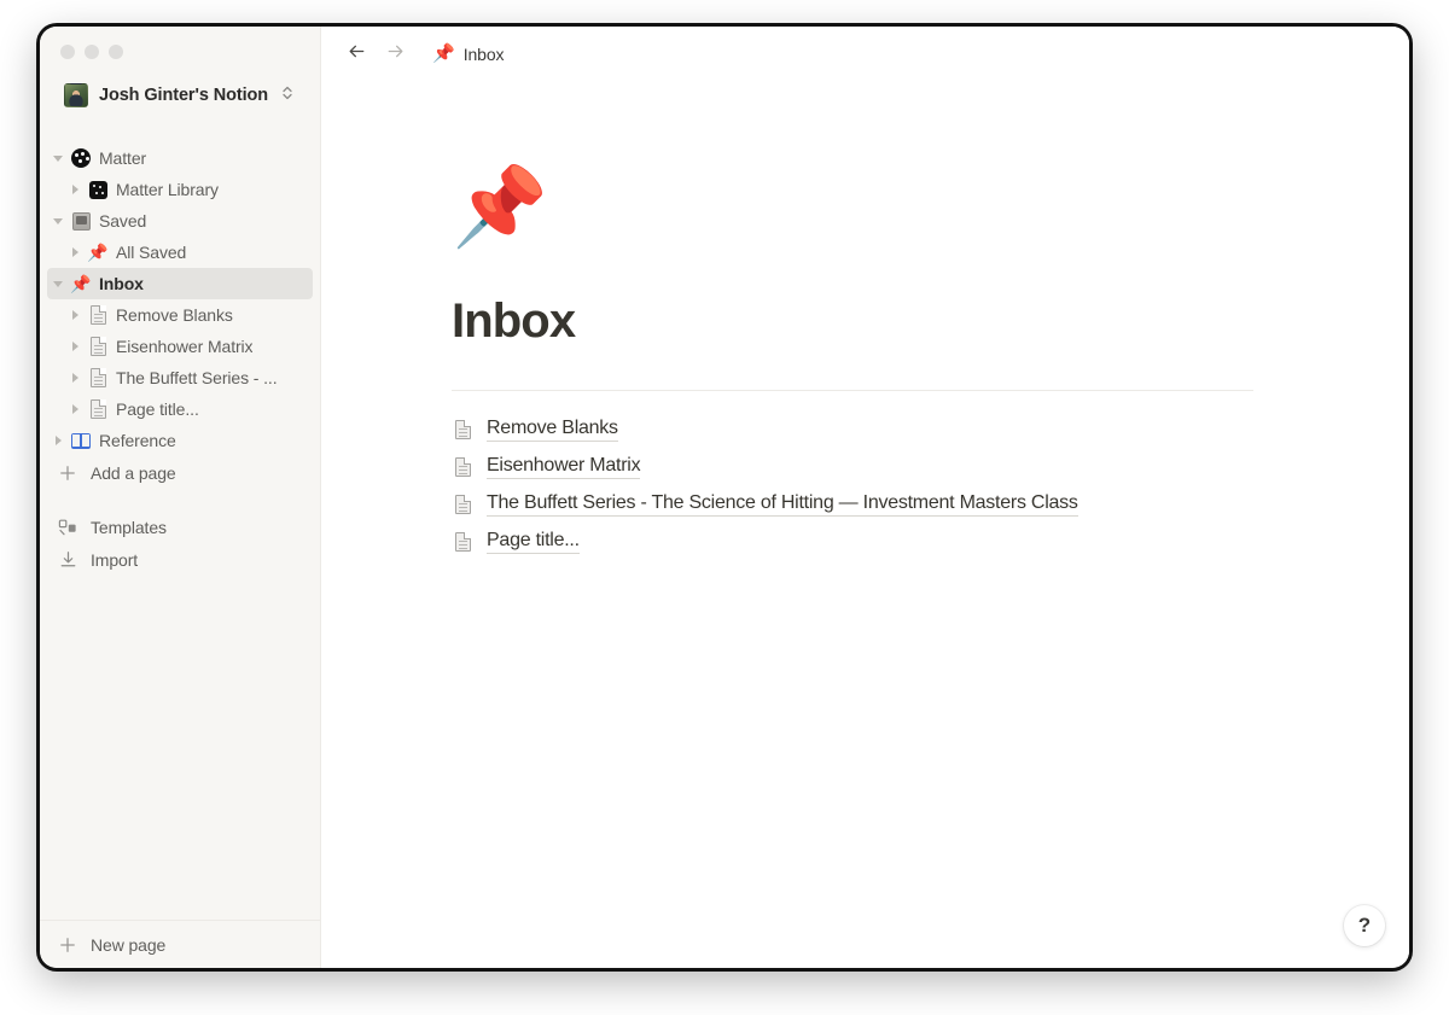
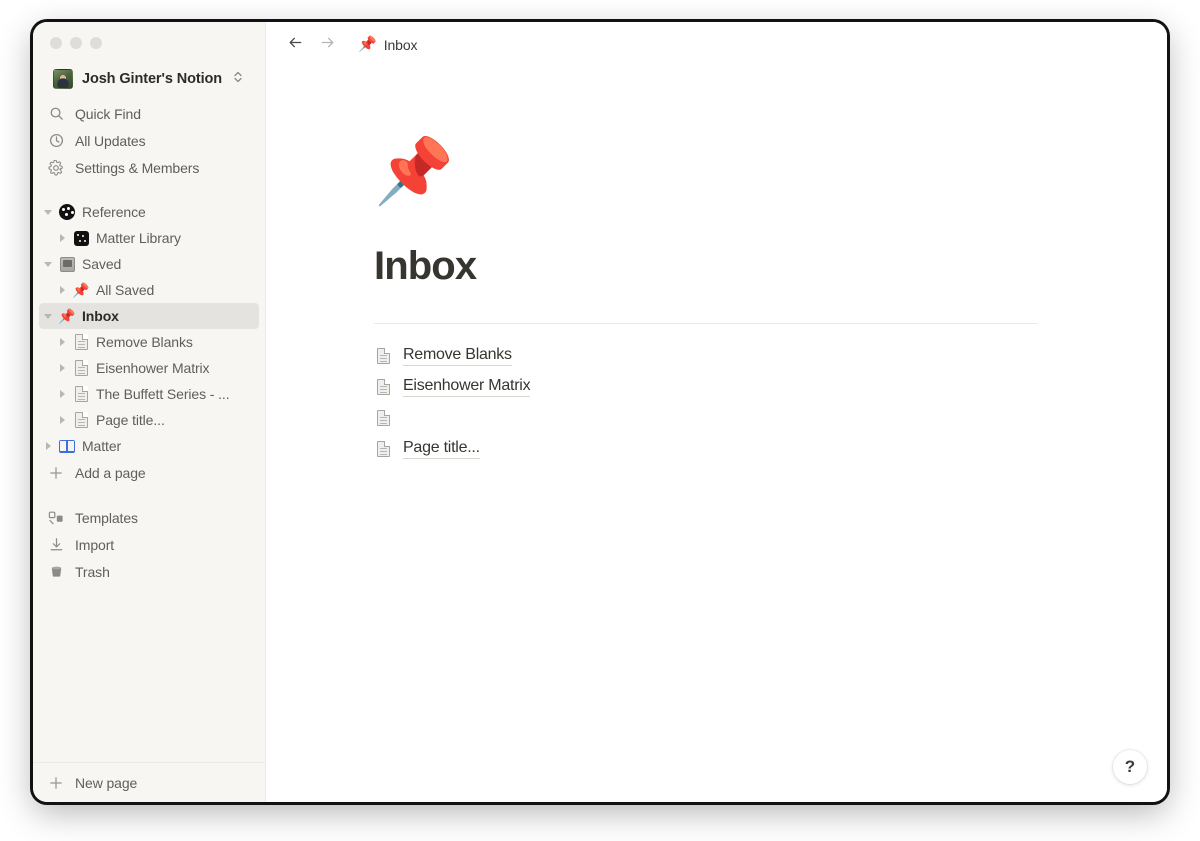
  Josh Ginter's Notion
+ Quick Find
+ All Updates
+ Settings & Members
- Matter
+ Reference
  Matter Library
  Saved
  📌
  All Saved
  📌
  Inbox
  Remove Blanks
  Eisenhower Matrix
  The Buffett Series - ...
  Page title...
- Reference
+ Matter
  Add a page
  Templates
  Import
+ Trash
  New page
  📌
  Inbox
  📌
  Inbox
  Remove Blanks
  Eisenhower Matrix
- The Buffett Series - The Science of Hitting — Investment Masters Class
  Page title...
  ?
